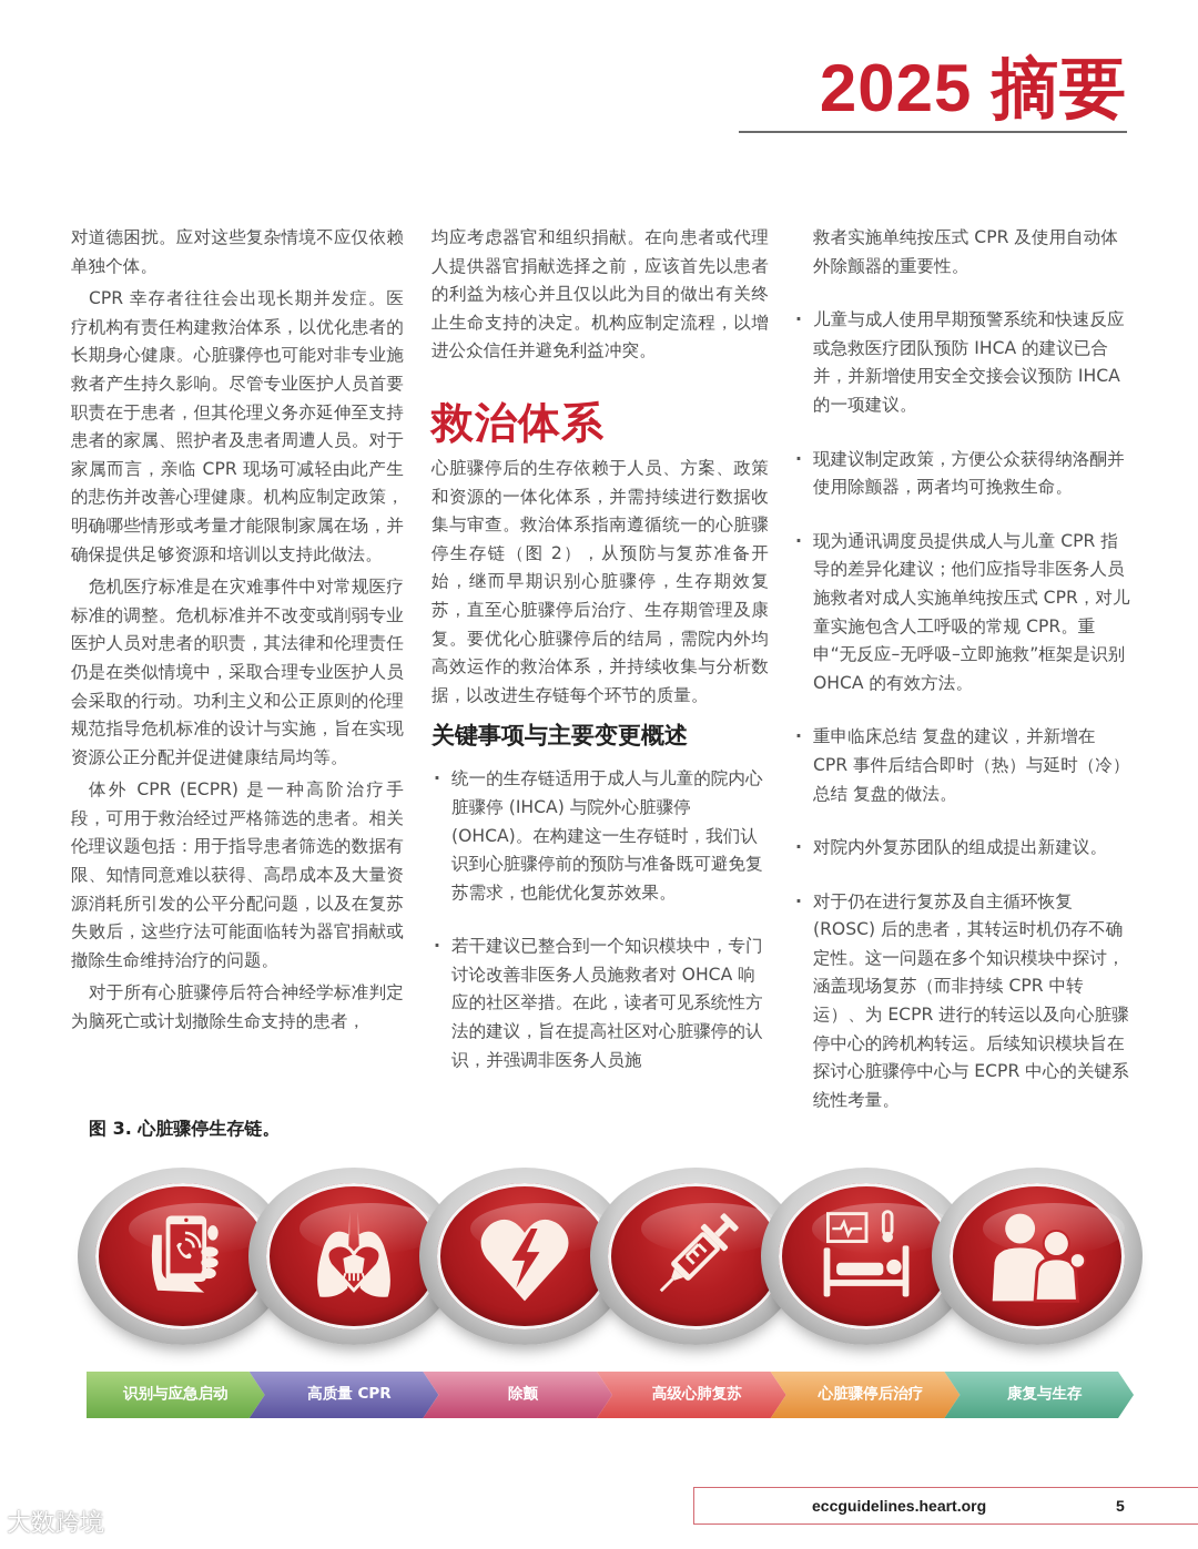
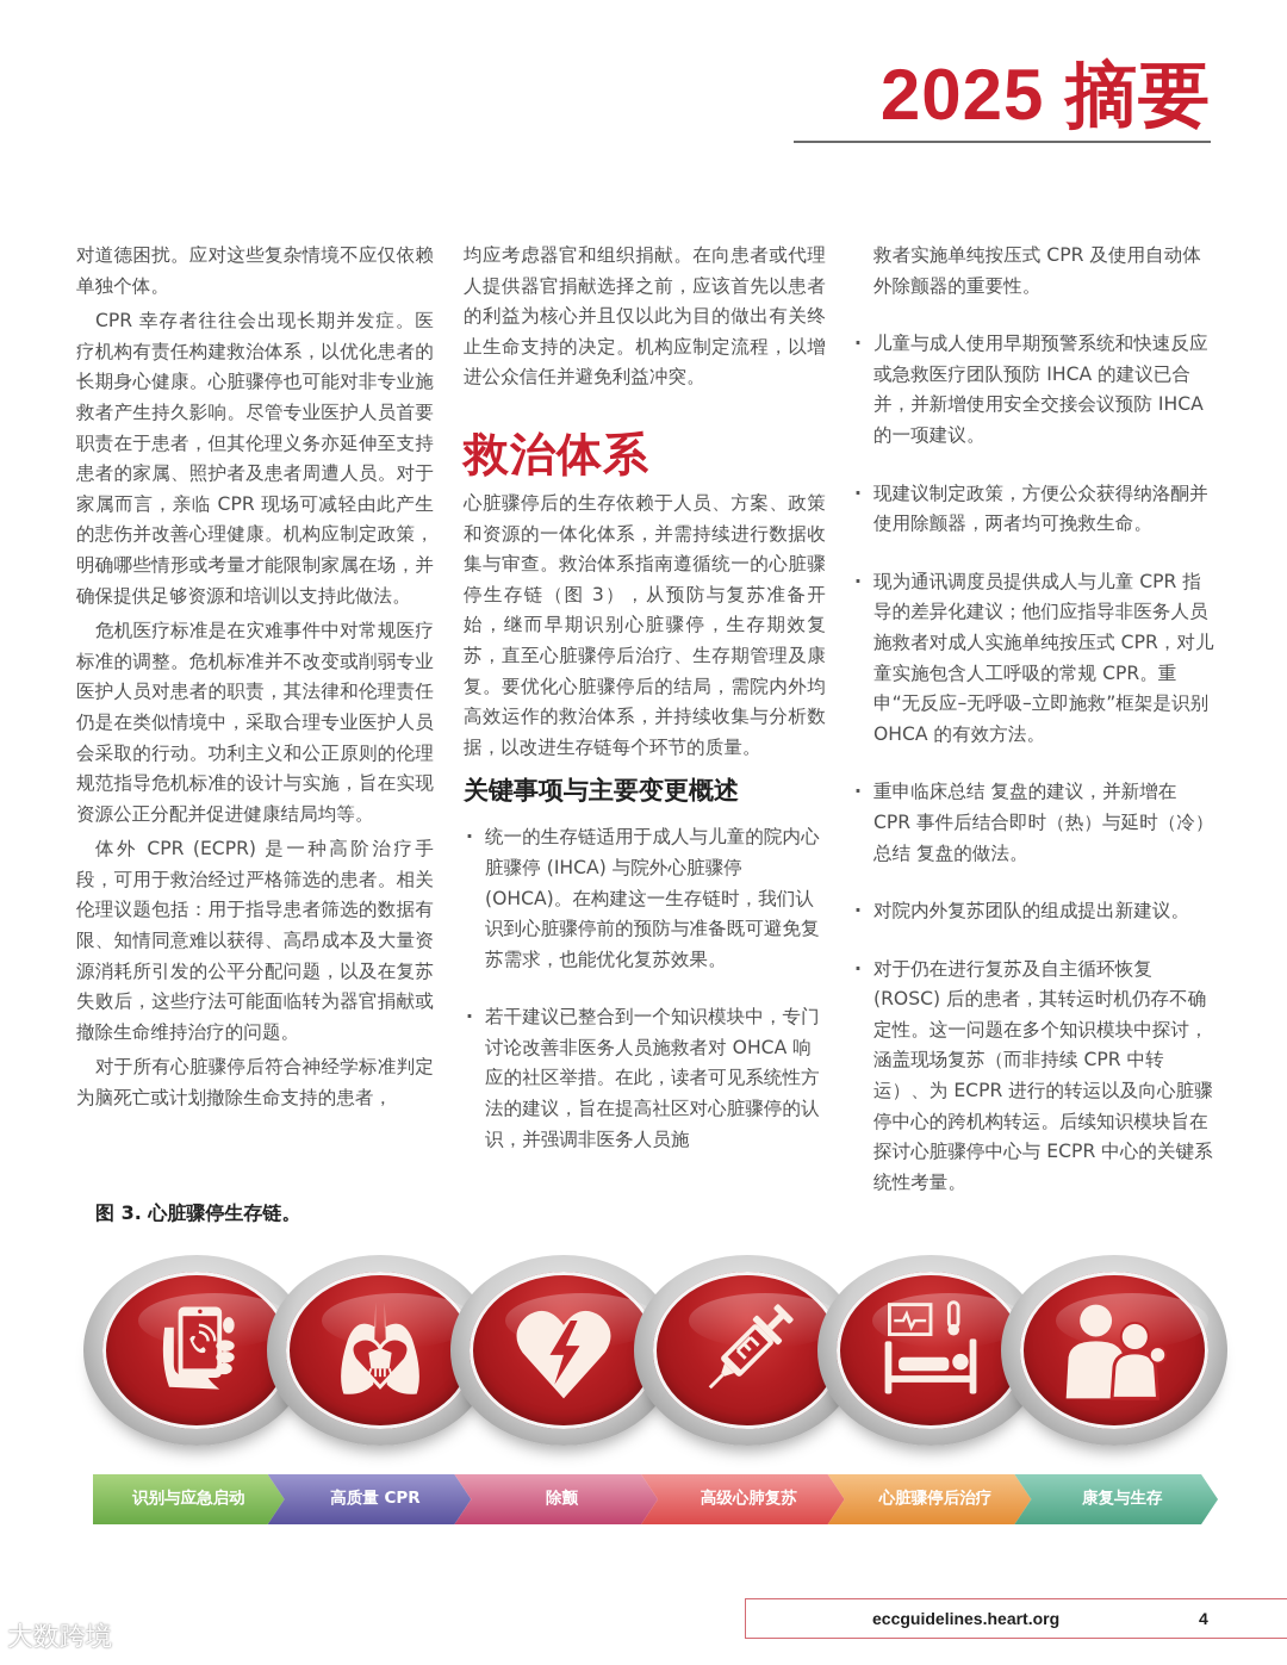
  2025 摘要
  对道德困扰。应对这些复杂情境不应仅依赖单独个体。
  CPR 幸存者往往会出现长期并发症。医疗机构有责任构建救治体系，以优化患者的长期身心健康。心脏骤停也可能对非专业施救者产生持久影响。尽管专业医护人员首要职责在于患者，但其伦理义务亦延伸至支持患者的家属、照护者及患者周遭人员。对于家属而言，亲临 CPR 现场可减轻由此产生的悲伤并改善心理健康。机构应制定政策，明确哪些情形或考量才能限制家属在场，并确保提供足够资源和培训以支持此做法。
  危机医疗标准是在灾难事件中对常规医疗标准的调整。危机标准并不改变或削弱专业医护人员对患者的职责，其法律和伦理责任仍是在类似情境中，采取合理专业医护人员会采取的行动。功利主义和公正原则的伦理规范指导危机标准的设计与实施，旨在实现资源公正分配并促进健康结局均等。
  体外 CPR (ECPR) 是一种高阶治疗手段，可用于救治经过严格筛选的患者。相关伦理议题包括：用于指导患者筛选的数据有限、知情同意难以获得、高昂成本及大量资源消耗所引发的公平分配问题，以及在复苏失败后，这些疗法可能面临转为器官捐献或撤除生命维持治疗的问题。
  对于所有心脏骤停后符合神经学标准判定为脑死亡或计划撤除生命支持的患者，
  均应考虑器官和组织捐献。在向患者或代理人提供器官捐献选择之前，应该首先以患者的利益为核心并且仅以此为目的做出有关终止生命支持的决定。机构应制定流程，以增进公众信任并避免利益冲突。
  救治体系
- 心脏骤停后的生存依赖于人员、方案、政策和资源的一体化体系，并需持续进行数据收集与审查。救治体系指南遵循统一的心脏骤停生存链（图 2），从预防与复苏准备开始，继而早期识别心脏骤停，生存期效复苏，直至心脏骤停后治疗、生存期管理及康复。要优化心脏骤停后的结局，需院内外均高效运作的救治体系，并持续收集与分析数据，以改进生存链每个环节的质量。
+ 心脏骤停后的生存依赖于人员、方案、政策和资源的一体化体系，并需持续进行数据收集与审查。救治体系指南遵循统一的心脏骤停生存链（图 3），从预防与复苏准备开始，继而早期识别心脏骤停，生存期效复苏，直至心脏骤停后治疗、生存期管理及康复。要优化心脏骤停后的结局，需院内外均高效运作的救治体系，并持续收集与分析数据，以改进生存链每个环节的质量。
  关键事项与主要变更概述
  统一的生存链适用于成人与儿童的院内心脏骤停 (IHCA) 与院外心脏骤停 (OHCA)。在构建这一生存链时，我们认识到心脏骤停前的预防与准备既可避免复苏需求，也能优化复苏效果。
  若干建议已整合到一个知识模块中，专门讨论改善非医务人员施救者对 OHCA 响应的社区举措。在此，读者可见系统性方法的建议，旨在提高社区对心脏骤停的认识，并强调非医务人员施
  救者实施单纯按压式 CPR 及使用自动体外除颤器的重要性。
  儿童与成人使用早期预警系统和快速反应或急救医疗团队预防 IHCA 的建议已合并，并新增使用安全交接会议预防 IHCA 的一项建议。
  现建议制定政策，方便公众获得纳洛酮并使用除颤器，两者均可挽救生命。
  现为通讯调度员提供成人与儿童 CPR 指导的差异化建议；他们应指导非医务人员施救者对成人实施单纯按压式 CPR，对儿童实施包含人工呼吸的常规 CPR。重申“无反应–无呼吸–立即施救”框架是识别 OHCA 的有效方法。
  重申临床总结 复盘的建议，并新增在 CPR 事件后结合即时（热）与延时（冷）总结 复盘的做法。
  对院内外复苏团队的组成提出新建议。
  对于仍在进行复苏及自主循环恢复 (ROSC) 后的患者，其转运时机仍存不确定性。这一问题在多个知识模块中探讨，涵盖现场复苏（而非持续 CPR 中转运）、为 ECPR 进行的转运以及向心脏骤停中心的跨机构转运。后续知识模块旨在探讨心脏骤停中心与 ECPR 中心的关键系统性考量。
  图 3. 心脏骤停生存链。
  识别与应急启动
  高质量 CPR
  除颤
  高级心肺复苏
  心脏骤停后治疗
  康复与生存
  eccguidelines.heart.org
- 5
+ 4
  大数跨境
